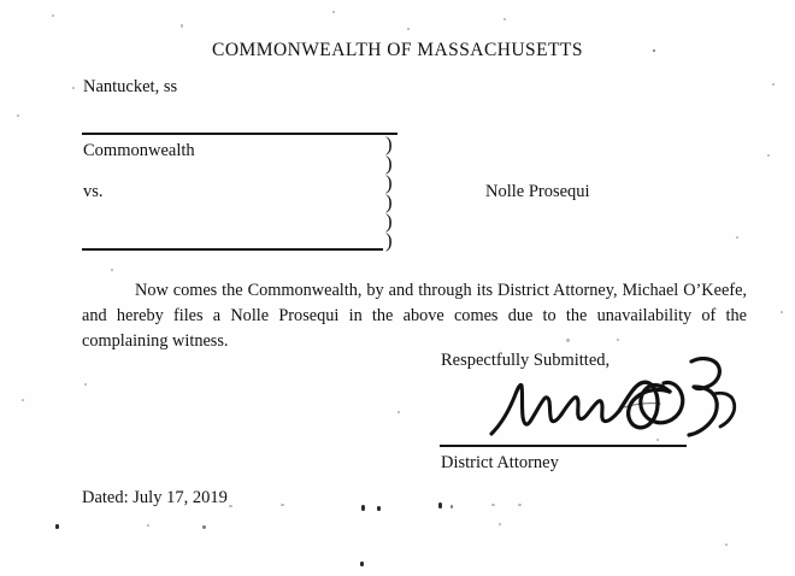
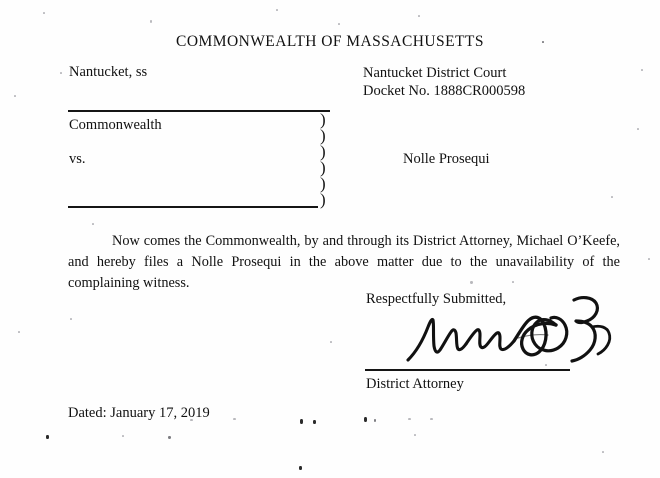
  COMMONWEALTH OF MASSACHUSETTS
  Nantucket, ss
+ Nantucket District Court
+ Docket No. 1888CR000598
  Commonwealth
  vs.
  )
  )
  )
  )
  )
  )
  Nolle Prosequi
- Now comes the Commonwealth, by and through its District Attorney, Michael O’Keefe, and hereby files a Nolle Prosequi in the above comes due to the unavailability of the complaining witness.
+ Now comes the Commonwealth, by and through its District Attorney, Michael O’Keefe, and hereby files a Nolle Prosequi in the above matter due to the unavailability of the complaining witness.
  Respectfully Submitted,
  District Attorney
- Dated: July 17, 2019
+ Dated: January 17, 2019
